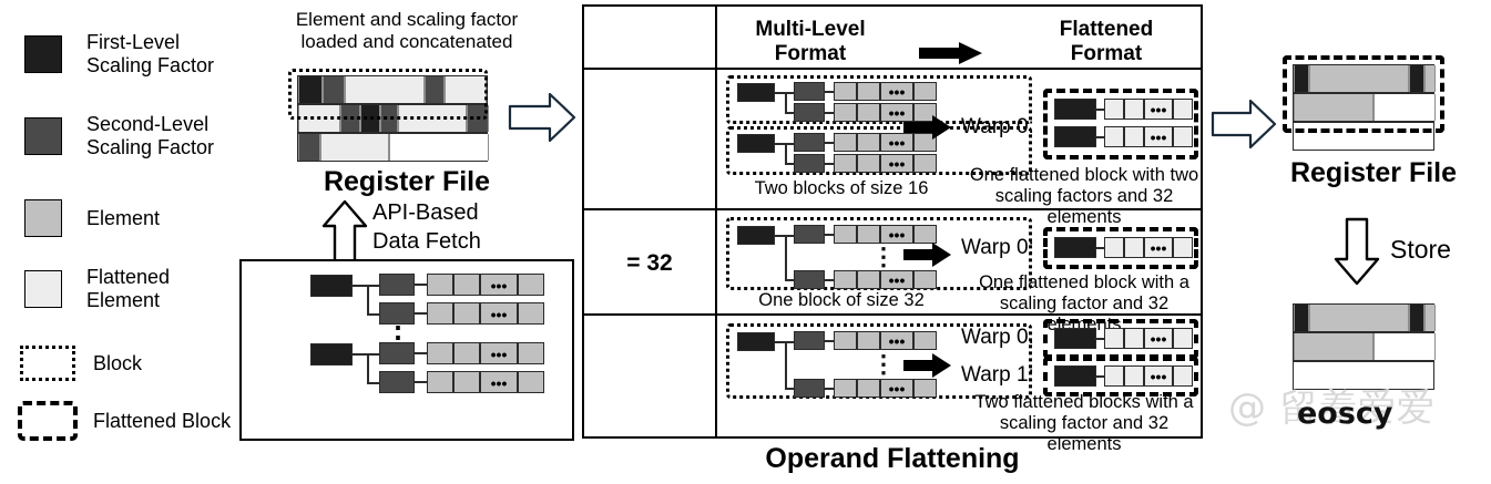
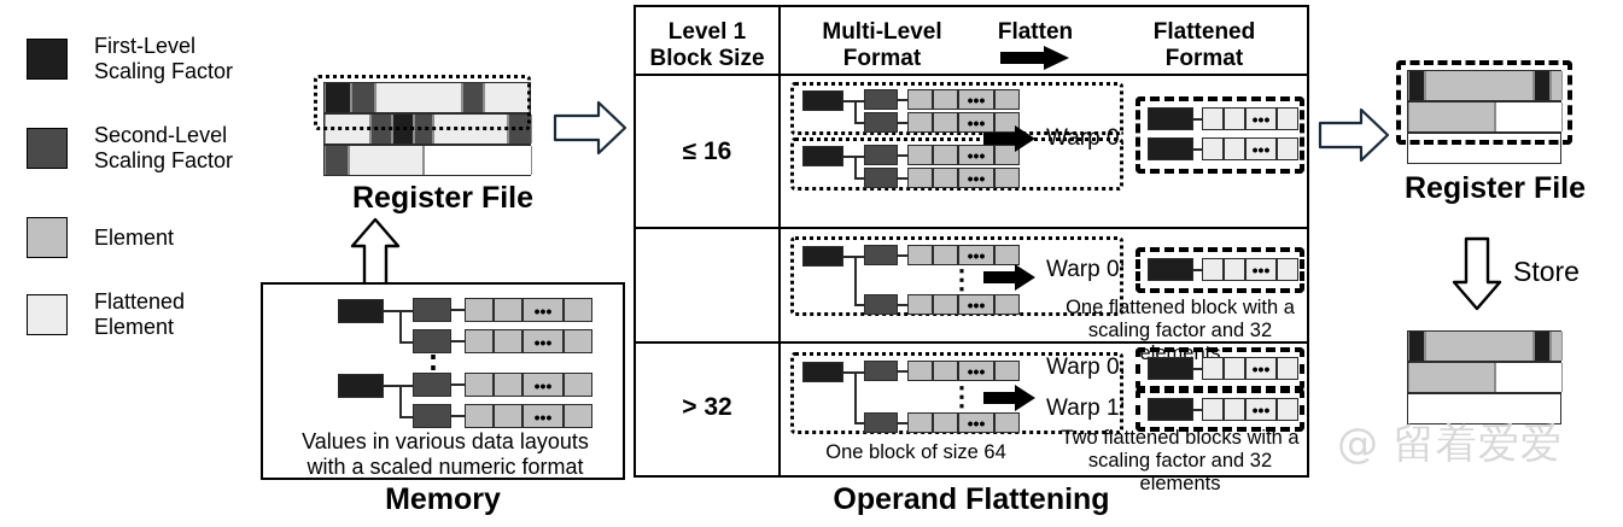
  First-Level
  Scaling Factor
  Second-Level
  Scaling Factor
  Element
  Flattened
  Element
- Block
- Flattened Block
- Element and scaling factor
- loaded and concatenated
  Register File
- API-Based
- Data Fetch
  •••
  •••
  ⋮
  •••
  •••
+ Values in various data layouts
+ with a scaled numeric format
+ Memory
+ Level 1
+ Block Size
  Multi-Level
  Format
+ Flatten
  Flattened
  Format
+ ≤ 16
  •••
  •••
  •••
  •••
- Two blocks of size 16
  Warp 0:
  •••
  •••
- One flattened block with two
- scaling factors and 32 elements
- = 32
  •••
  ⋮
  •••
- One block of size 32
  Warp 0:
  •••
  One flattened block with a
  scaling factor and 32 elements
+ > 32
  •••
  ⋮
  •••
+ One block of size 64
  Warp 0:
  Warp 1:
  •••
  •••
  Two flattened blocks with a
  scaling factor and 32 elements
  Operand Flattening
  Register File
  Store
  @ 留着爱爱
- eoscy
